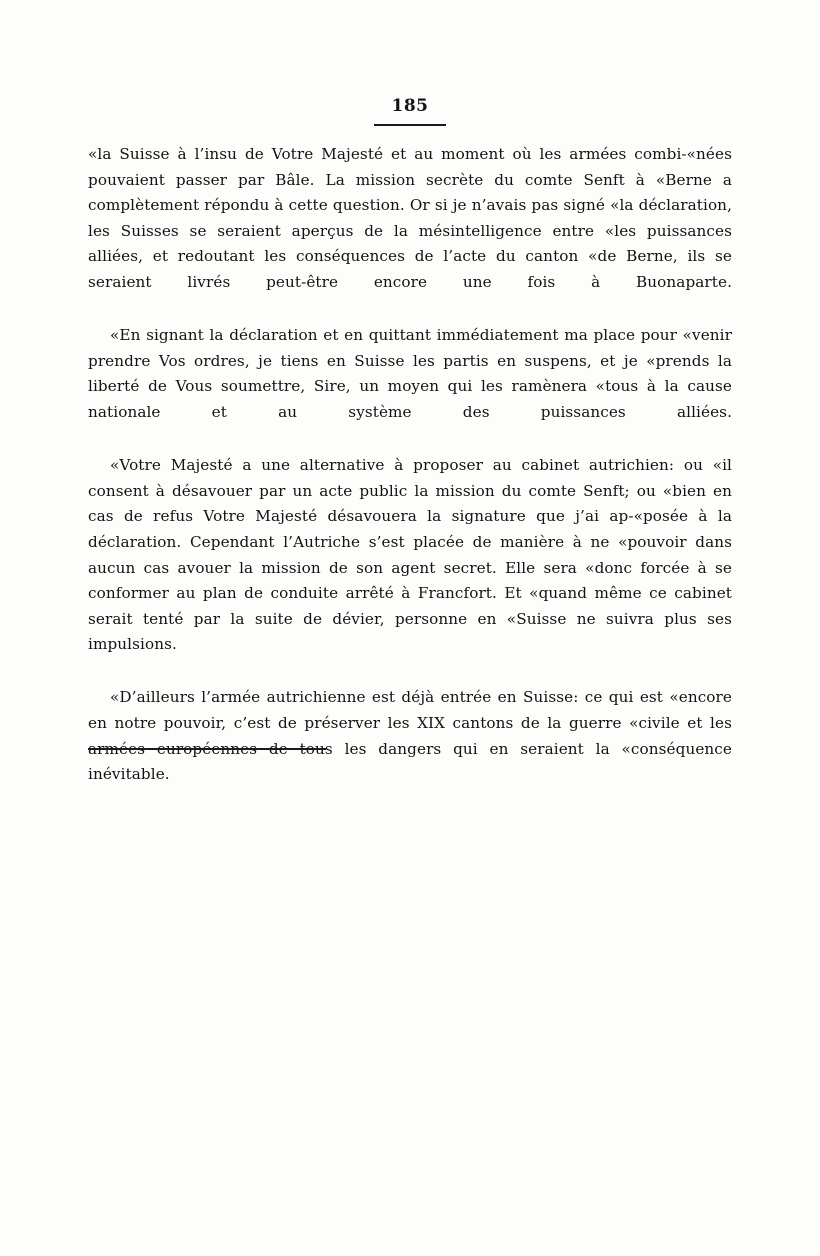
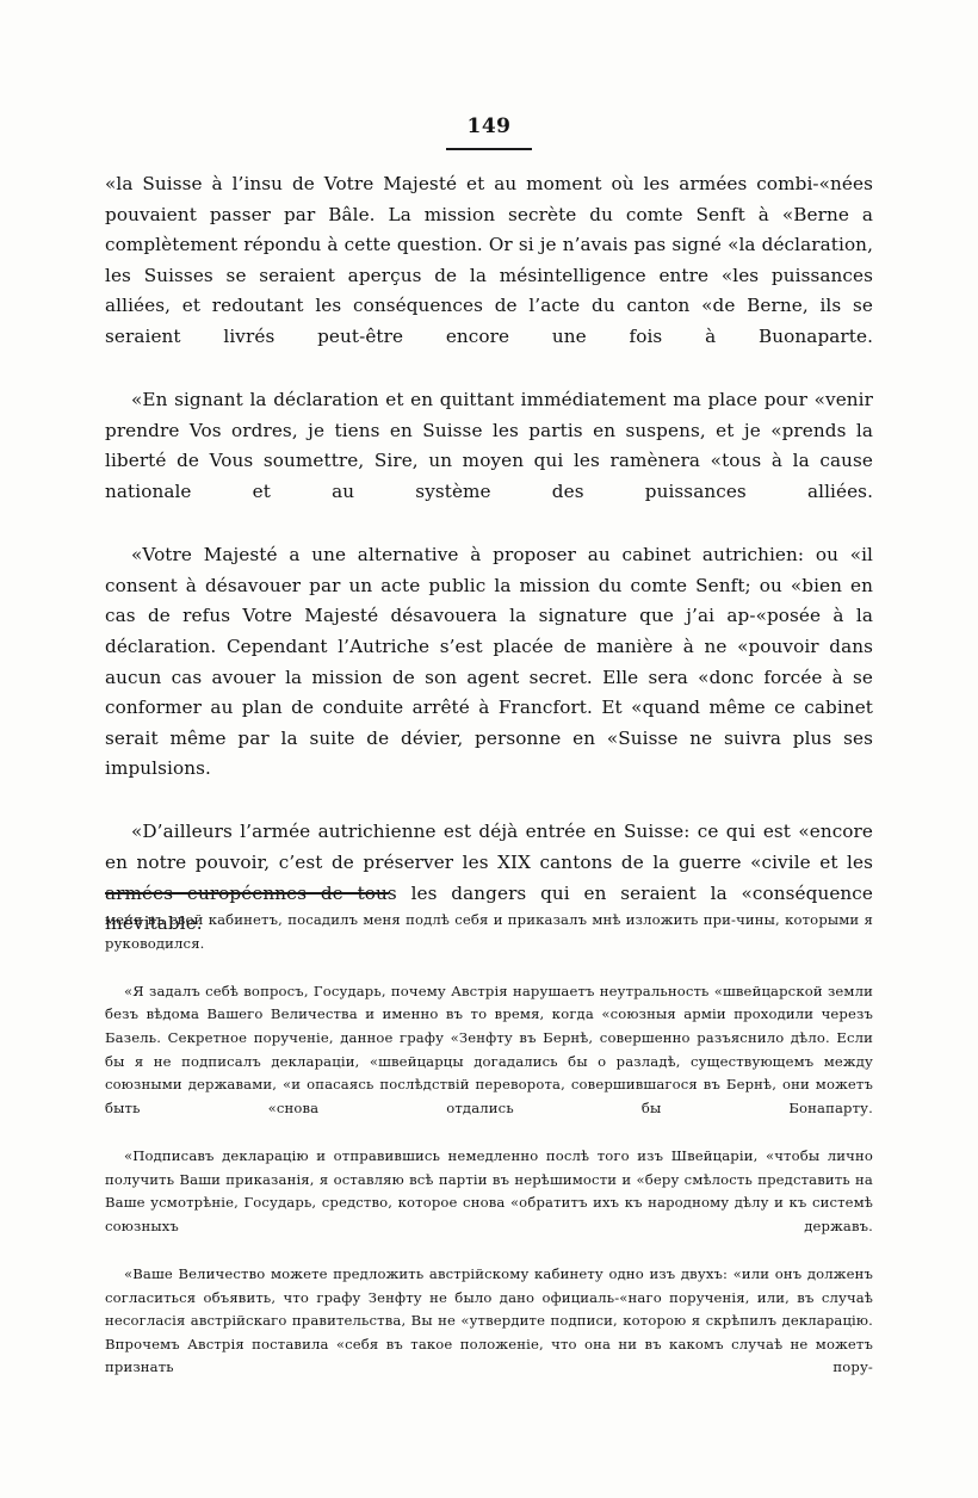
- 185
+ 149
  «la Suisse à l’insu de Votre Majesté et au moment où les armées combi-«nées pouvaient passer par Bâle. La mission secrète du comte Senft à «Berne a complètement répondu à cette question. Or si je n’avais pas signé «la déclaration, les Suisses se seraient aperçus de la mésintelligence entre «les puissances alliées, et redoutant les conséquences de l’acte du canton «de Berne, ils se seraient livrés peut-être encore une fois à Buonaparte.
  «En signant la déclaration et en quittant immédiatement ma place pour «venir prendre Vos ordres, je tiens en Suisse les partis en suspens, et je «prends la liberté de Vous soumettre, Sire, un moyen qui les ramènera «tous à la cause nationale et au système des puissances alliées.
- «Votre Majesté a une alternative à proposer au cabinet autrichien: ou «il consent à désavouer par un acte public la mission du comte Senft; ou «bien en cas de refus Votre Majesté désavouera la signature que j’ai ap-«posée à la déclaration. Cependant l’Autriche s’est placée de manière à ne «pouvoir dans aucun cas avouer la mission de son agent secret. Elle sera «donc forcée à se conformer au plan de conduite arrêté à Francfort. Et «quand même ce cabinet serait tenté par la suite de dévier, personne en «Suisse ne suivra plus ses impulsions.
+ «Votre Majesté a une alternative à proposer au cabinet autrichien: ou «il consent à désavouer par un acte public la mission du comte Senft; ou «bien en cas de refus Votre Majesté désavouera la signature que j’ai ap-«posée à la déclaration. Cependant l’Autriche s’est placée de manière à ne «pouvoir dans aucun cas avouer la mission de son agent secret. Elle sera «donc forcée à se conformer au plan de conduite arrêté à Francfort. Et «quand même ce cabinet serait même par la suite de dévier, personne en «Suisse ne suivra plus ses impulsions.
  «D’ailleurs l’armée autrichienne est déjà entrée en Suisse: ce qui est «encore en notre pouvoir, c’est de préserver les XIX cantons de la guerre «civile et les s les dangers qui en seraient la «conséquence inévitable.
+ меня въ свой кабинетъ, посадилъ меня подлѣ себя и приказалъ мнѣ изложить при-чины, которыми я руководился.
+ «Я задалъ себѣ вопросъ, Государь, почему Австрія нарушаетъ неутральность «швейцарской земли безъ вѣдома Вашего Величества и именно въ то время, когда «союзныя арміи проходили черезъ Базель. Секретное порученіе, данное графу «Зенфту въ Бернѣ, совершенно разъяснило дѣло. Если бы я не подписалъ декларацiи, «швейцарцы догадались бы о разладѣ, существующемъ между союзными державами, «и опасаясь послѣдствій переворота, совершившагося въ Бернѣ, они можетъ быть «снова отдались бы Бонапарту.
+ «Подписавъ декларацію и отправившись немедленно послѣ того изъ Швейцаріи, «чтобы лично получить Ваши приказанія, я оставляю всѣ партіи въ нерѣшимости и «беру смѣлость представить на Ваше усмотрѣніе, Государь, средство, которое снова «обратитъ ихъ къ народному дѣлу и къ системѣ союзныхъ державъ.
+ «Ваше Величество можете предложить австрійскому кабинету одно изъ двухъ: «или онъ долженъ согласиться объявить, что графу Зенфту не было дано официаль-«наго порученія, или, въ случаѣ несогласія австрійскаго правительства, Вы не «утвердите подписи, которою я скрѣпилъ декларацію. Впрочемъ Австрія поставила «себя въ такое положеніе, что она ни въ какомъ случаѣ не можетъ признать пору-
